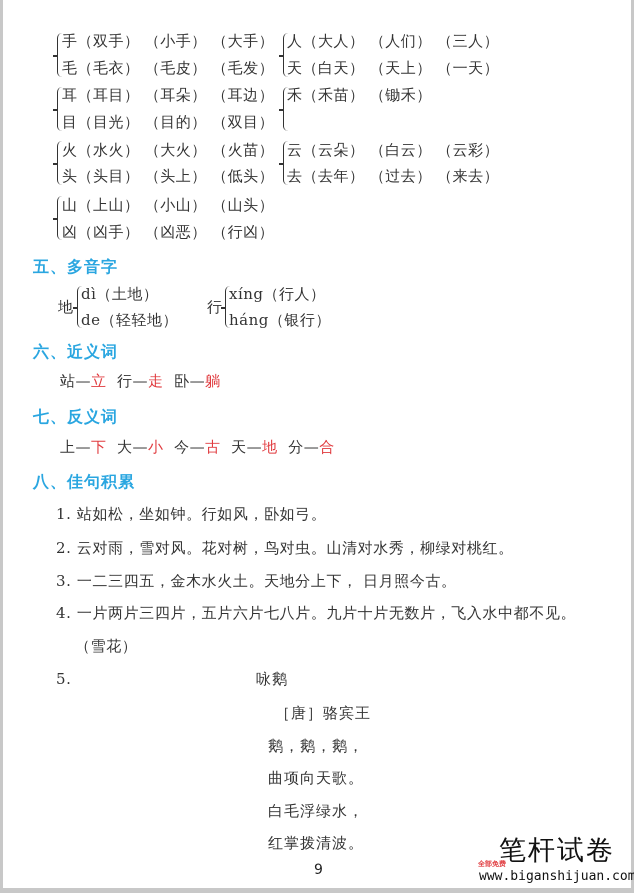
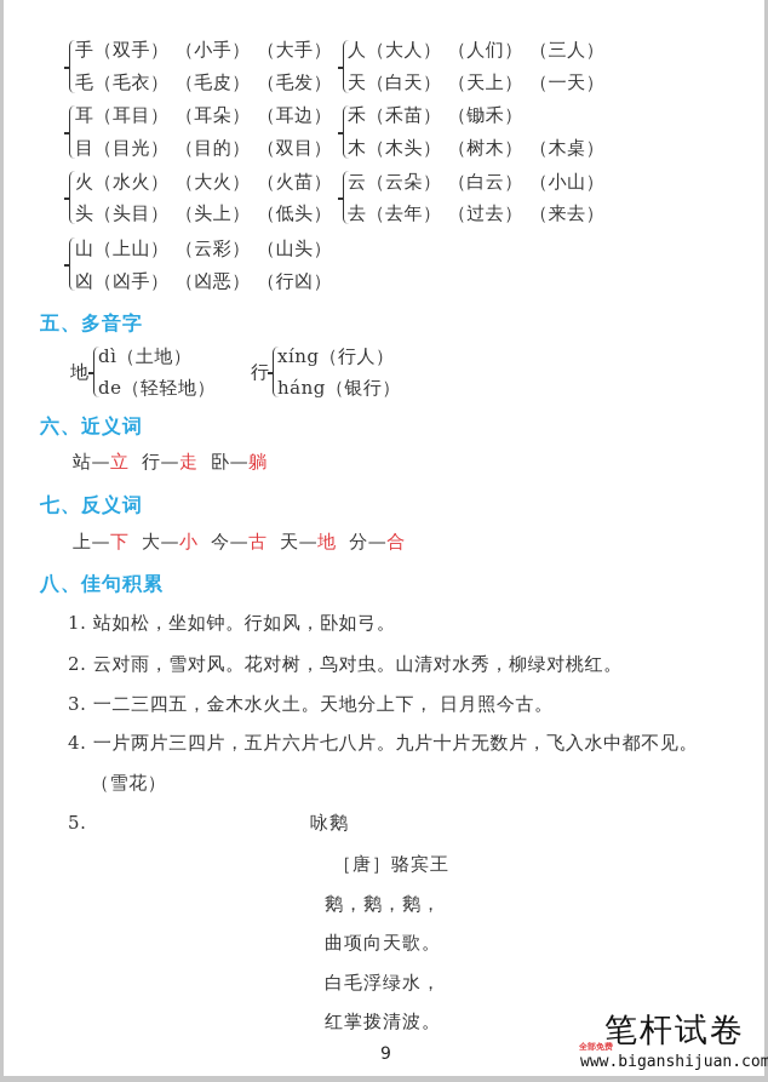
  手（双手） （小手） （大手）
  毛（毛衣） （毛皮） （毛发）
  人（大人） （人们） （三人）
  天（白天） （天上） （一天）
  耳（耳目） （耳朵） （耳边）
  目（目光） （目的） （双目）
  禾（禾苗） （锄禾）
+ 木（木头） （树木） （木桌）
  火（水火） （大火） （火苗）
  头（头目） （头上） （低头）
- 云（云朵） （白云） （云彩）
+ 云（云朵） （白云） （小山）
  去（去年） （过去） （来去）
- 山（上山） （小山） （山头）
+ 山（上山） （云彩） （山头）
  凶（凶手） （凶恶） （行凶）
  五、多音字
  地
  dì（土地）
  de（轻轻地）
  行
  xíng（行人）
  háng（银行）
  六、近义词
  站—立 行—走 卧—躺
  七、反义词
  上—下 大—小 今—古 天—地 分—合
  八、佳句积累
  1. 站如松，坐如钟。行如风，卧如弓。
  2. 云对雨，雪对风。花对树，鸟对虫。山清对水秀，柳绿对桃红。
  3. 一二三四五，金木水火土。天地分上下， 日月照今古。
  4. 一片两片三四片，五片六片七八片。九片十片无数片，飞入水中都不见。
  （雪花）
  5.
  咏鹅
  ［唐］骆宾王
  鹅，鹅，鹅，
  曲项向天歌。
  白毛浮绿水，
  红掌拨清波。
  9
  笔杆试卷
  全部免费
  www.biganshijuan.com
